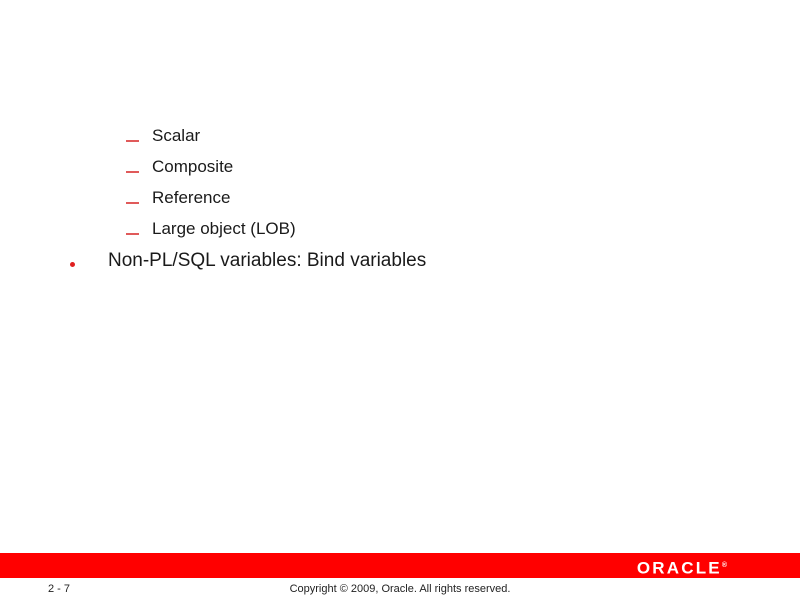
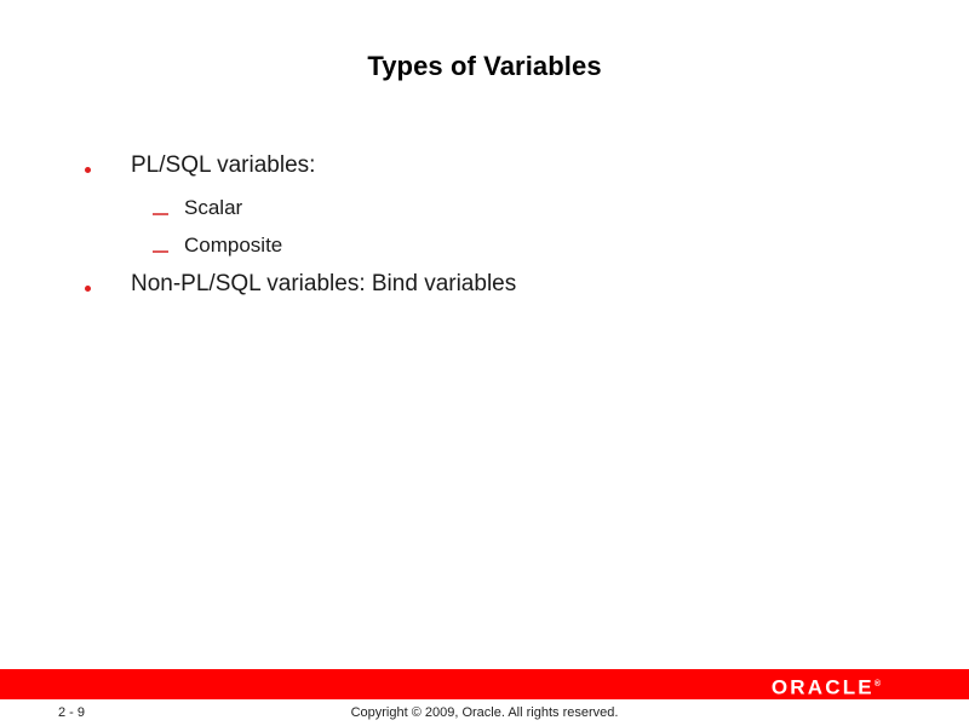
+ Types of Variables
+ PL/SQL variables:
  Scalar
  Composite
- Reference
- Large object (LOB)
  Non-PL/SQL variables: Bind variables
  ORACLE
- 2 - 7
+ 2 - 9
  Copyright © 2009, Oracle. All rights reserved.
